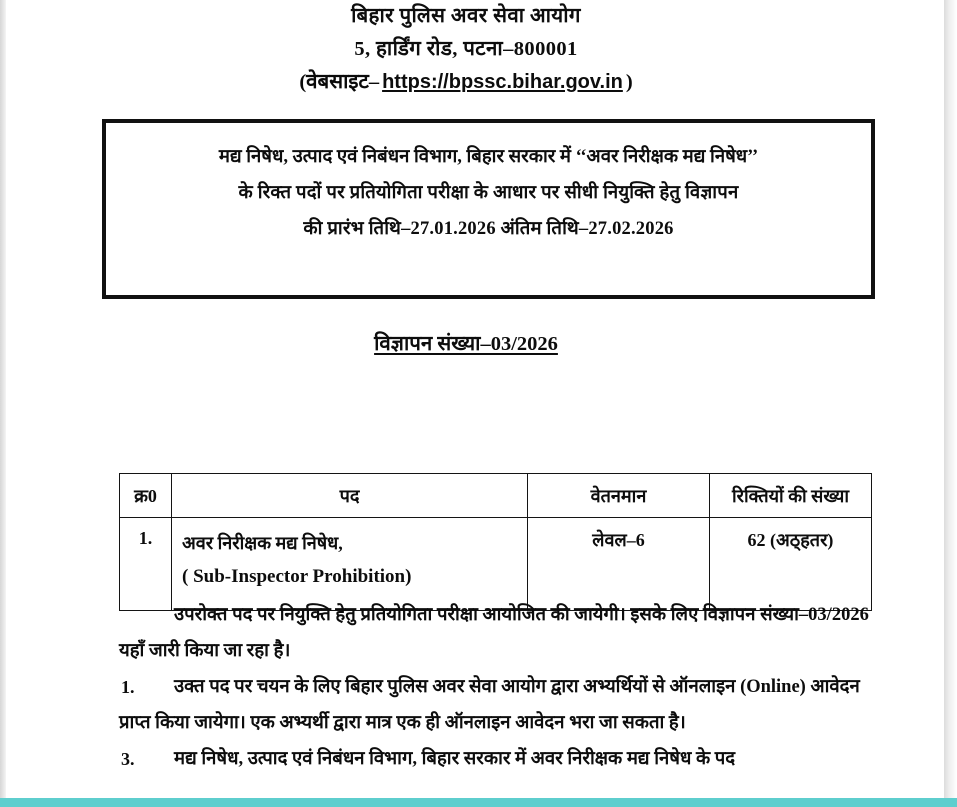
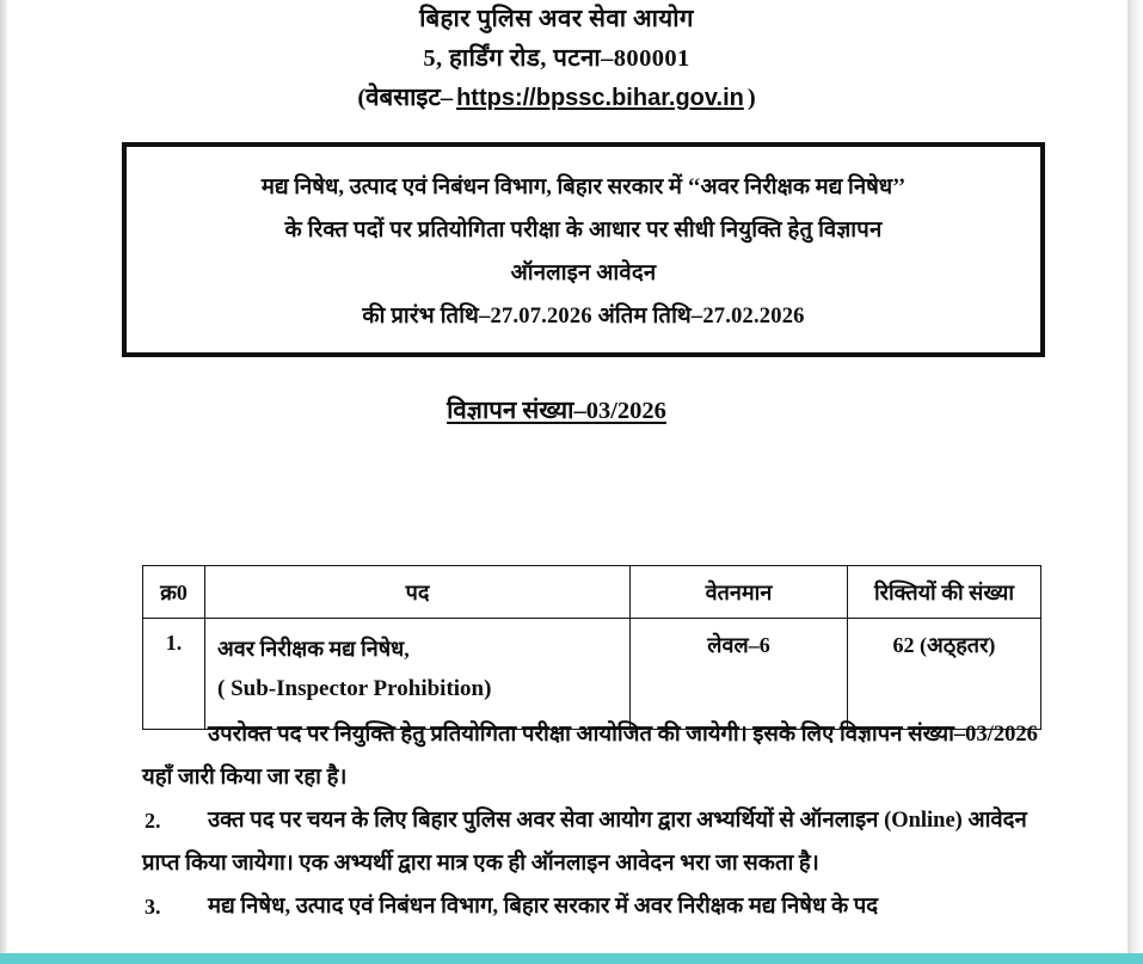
  बिहार पुलिस अवर सेवा आयोग
  5, हार्डिंग रोड, पटना–800001
  (वेबसाइट– https://bpssc.bihar.gov.in )
  मद्य निषेध, उत्पाद एवं निबंधन विभाग, बिहार सरकार में ‘‘अवर निरीक्षक मद्य निषेध’’
  के रिक्त पदों पर प्रतियोगिता परीक्षा के आधार पर सीधी नियुक्ति हेतु विज्ञापन
+ ऑनलाइन आवेदन
- की प्रारंभ तिथि–27.01.2026 अंतिम तिथि–27.02.2026
+ की प्रारंभ तिथि–27.07.2026 अंतिम तिथि–27.02.2026
  विज्ञापन संख्या–03/2026
  क्र0	पद	वेतनमान	रिक्तियों की संख्या
  1.	अवर निरीक्षक मद्य निषेध, ( Sub-Inspector Prohibition)	लेवल–6	62 (अठ्हतर)
  उपरोक्त पद पर नियुक्ति हेतु प्रतियोगिता परीक्षा आयोजित की जायेगी। इसके लिए विज्ञापन संख्या–03/2026 यहाँ जारी किया जा रहा है।
- 1.
+ 2.
  उक्त पद पर चयन के लिए बिहार पुलिस अवर सेवा आयोग द्वारा अभ्यर्थियों से ऑनलाइन (Online) आवेदन प्राप्त किया जायेगा। एक अभ्यर्थी द्वारा मात्र एक ही ऑनलाइन आवेदन भरा जा सकता है।
  3.
  मद्य निषेध, उत्पाद एवं निबंधन विभाग, बिहार सरकार में अवर निरीक्षक मद्य निषेध के पद
